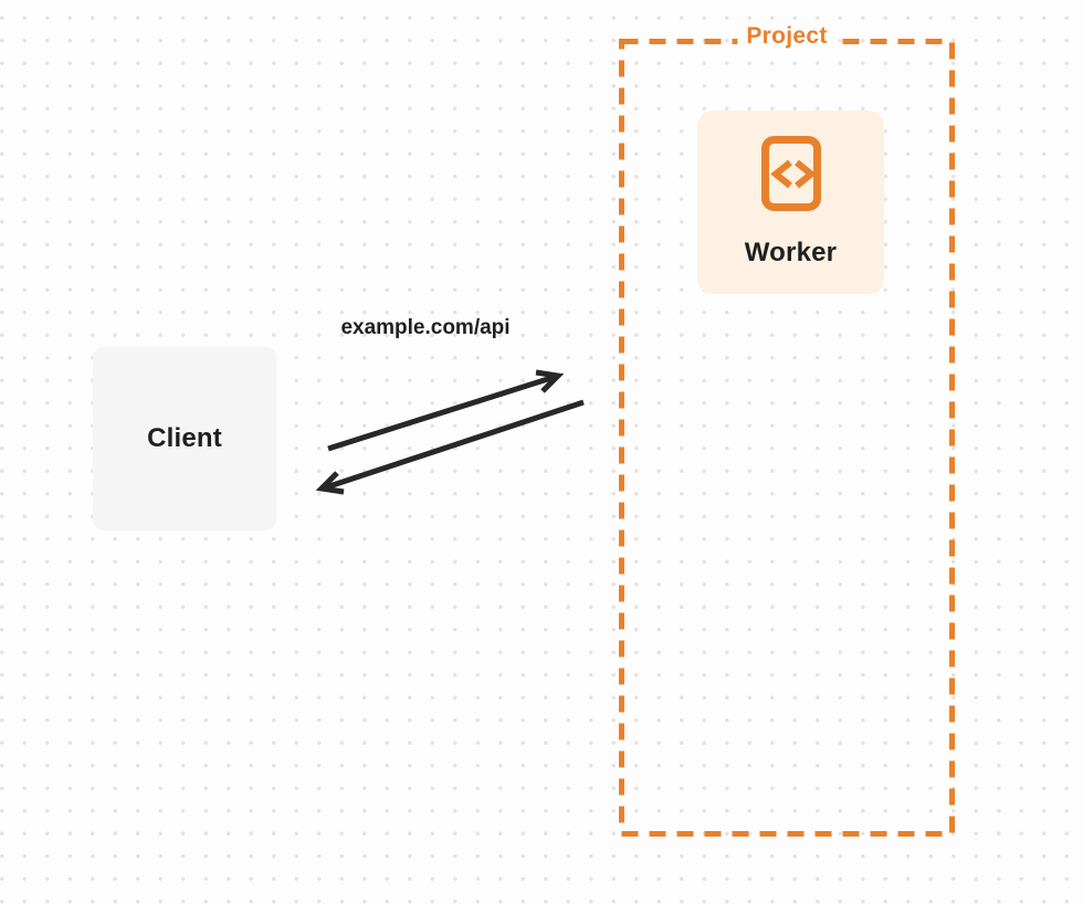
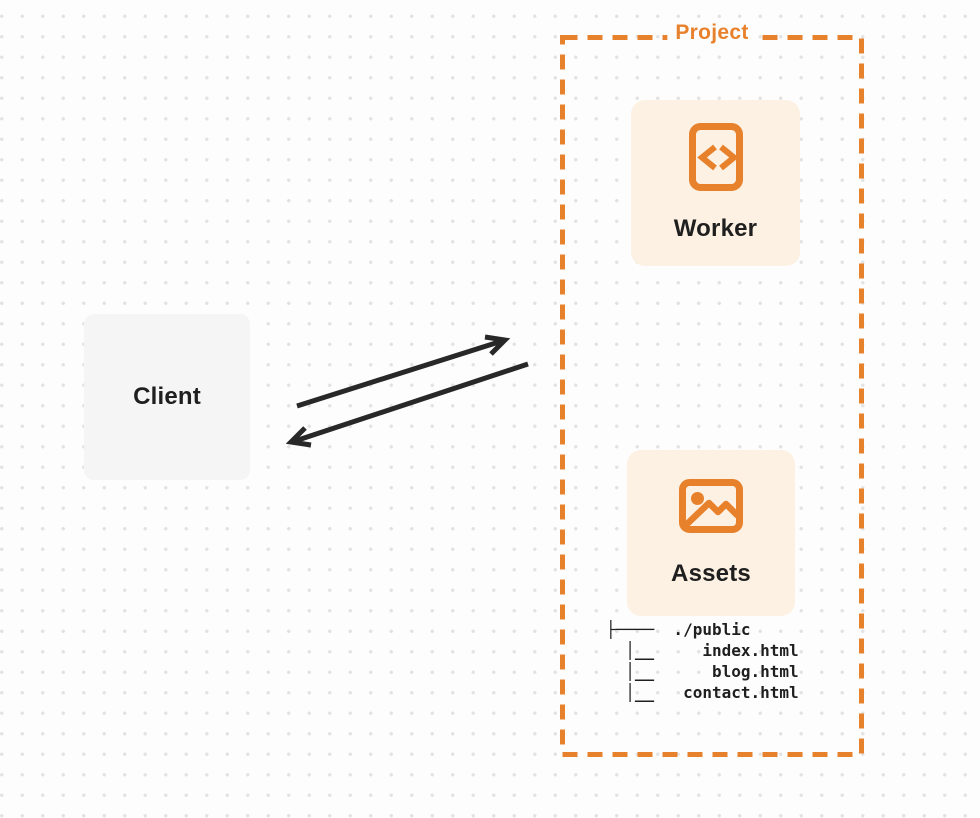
  Client
- example.com/api
  Project
  Worker
+ Assets
+ ├──── ./public
+ │__ index.html
+ │__ blog.html
+ │__ contact.html
